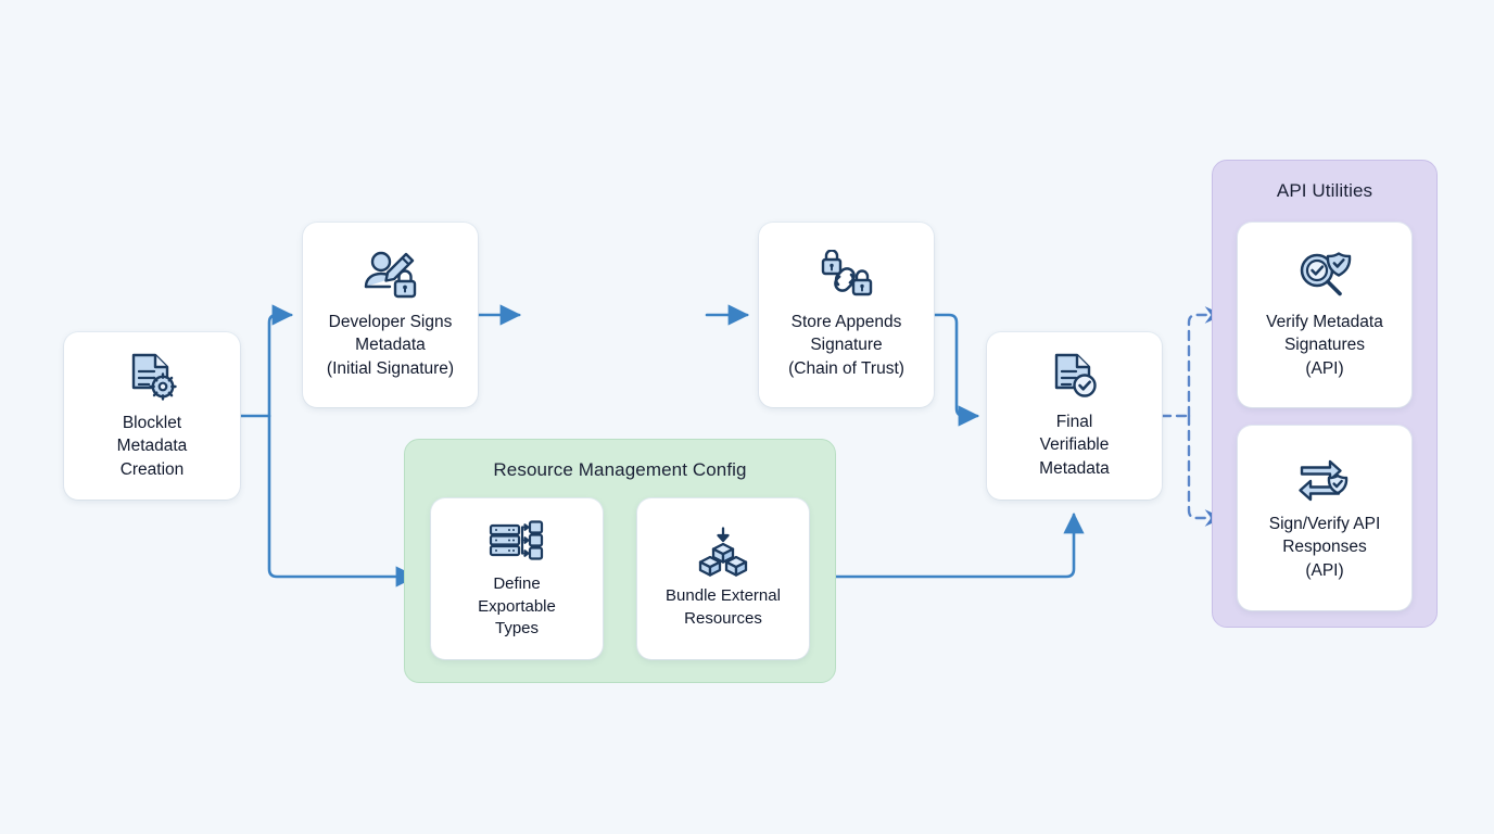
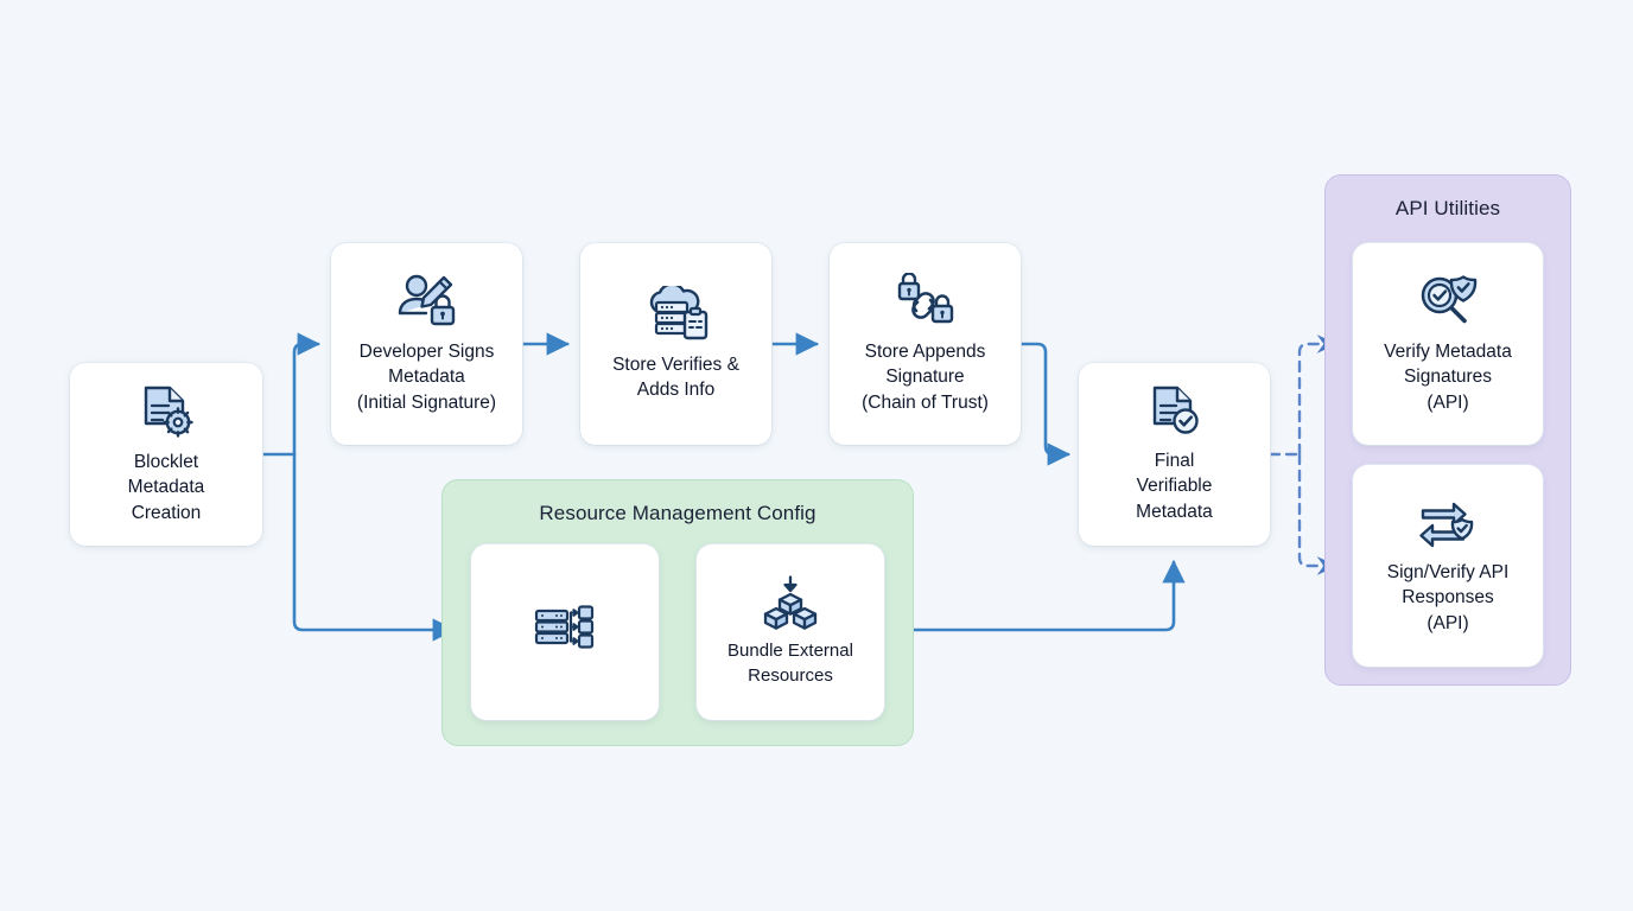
  Resource Management Config
  API Utilities
  Blocklet
  Metadata
  Creation
  Developer Signs
  Metadata
  (Initial Signature)
+ Store Verifies &
+ Adds Info
  Store Appends
  Signature
  (Chain of Trust)
  Final
  Verifiable
  Metadata
- Define
- Exportable
- Types
  Bundle External
  Resources
  Verify Metadata
  Signatures
  (API)
  Sign/Verify API
  Responses
  (API)
